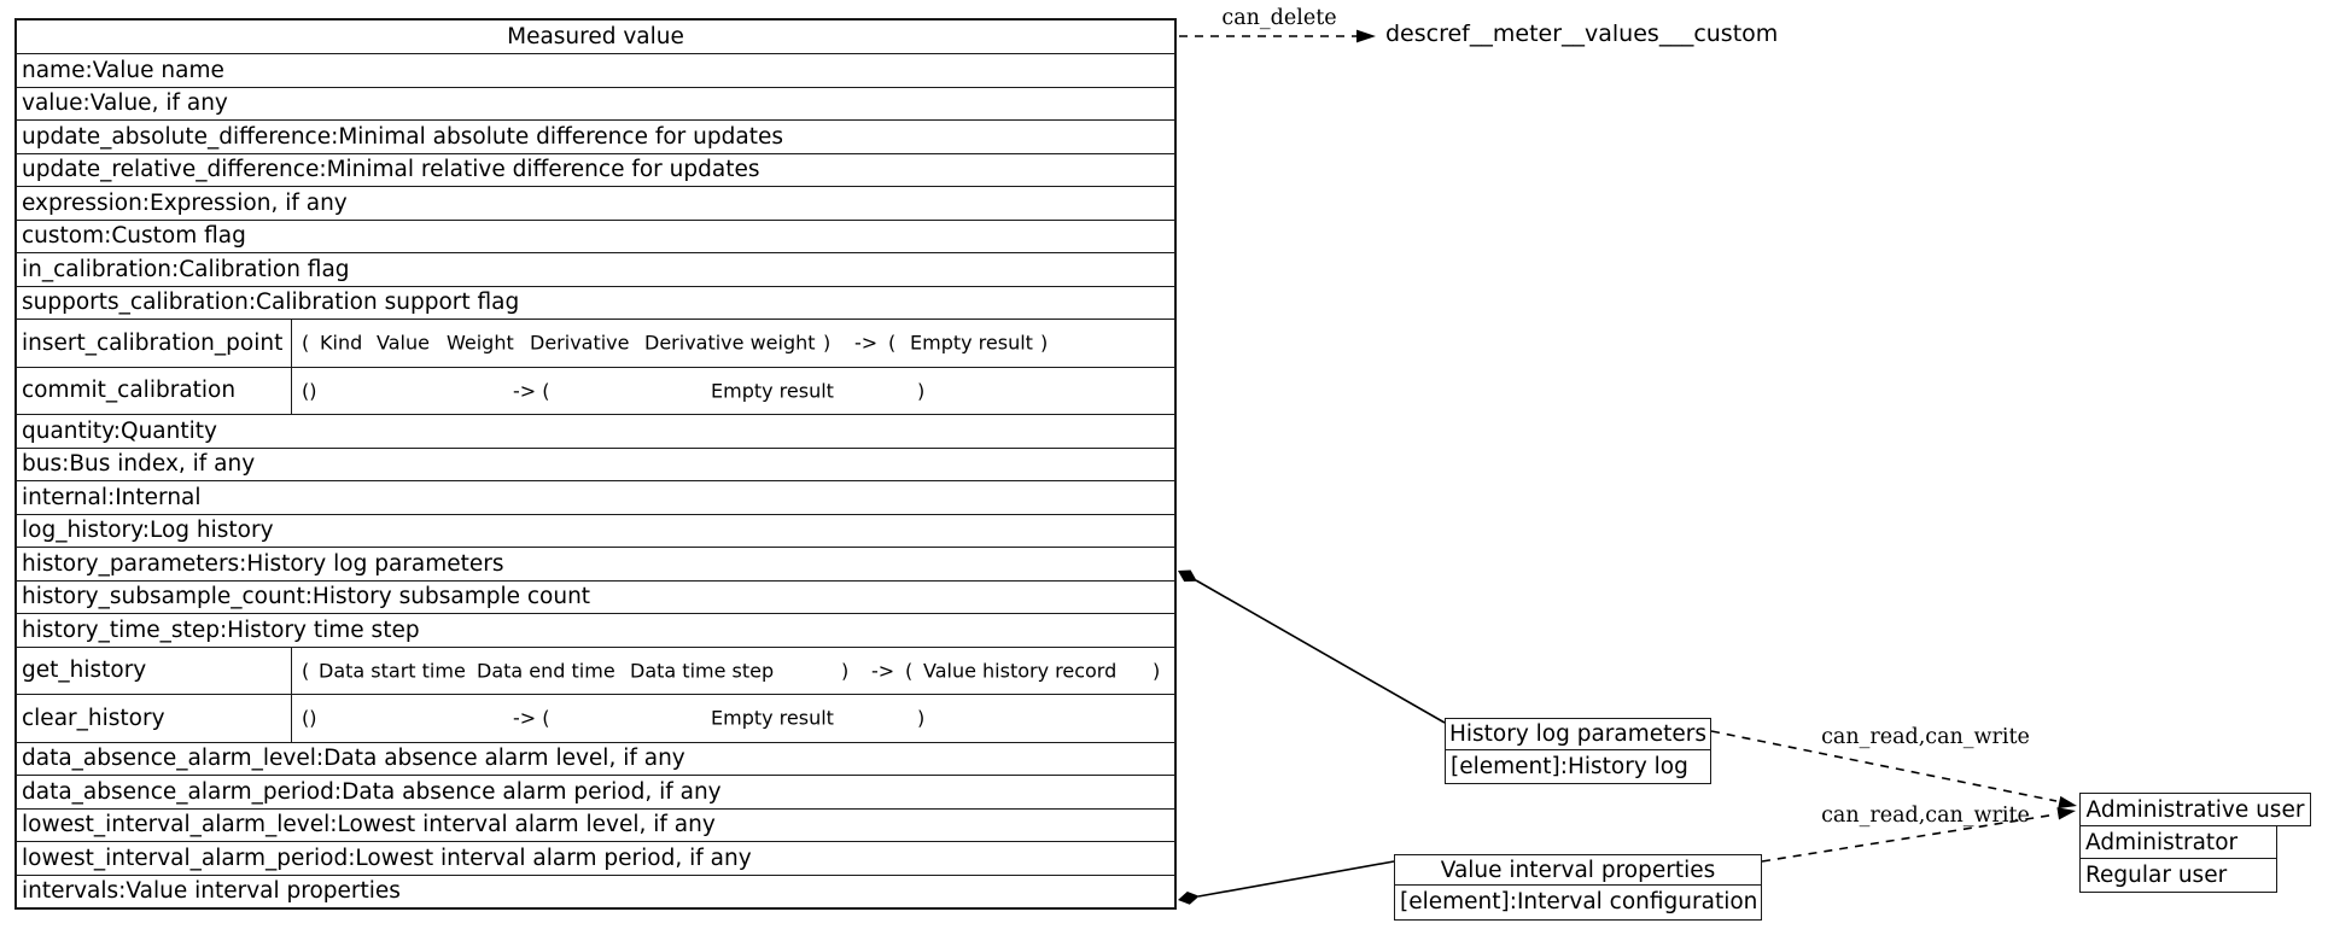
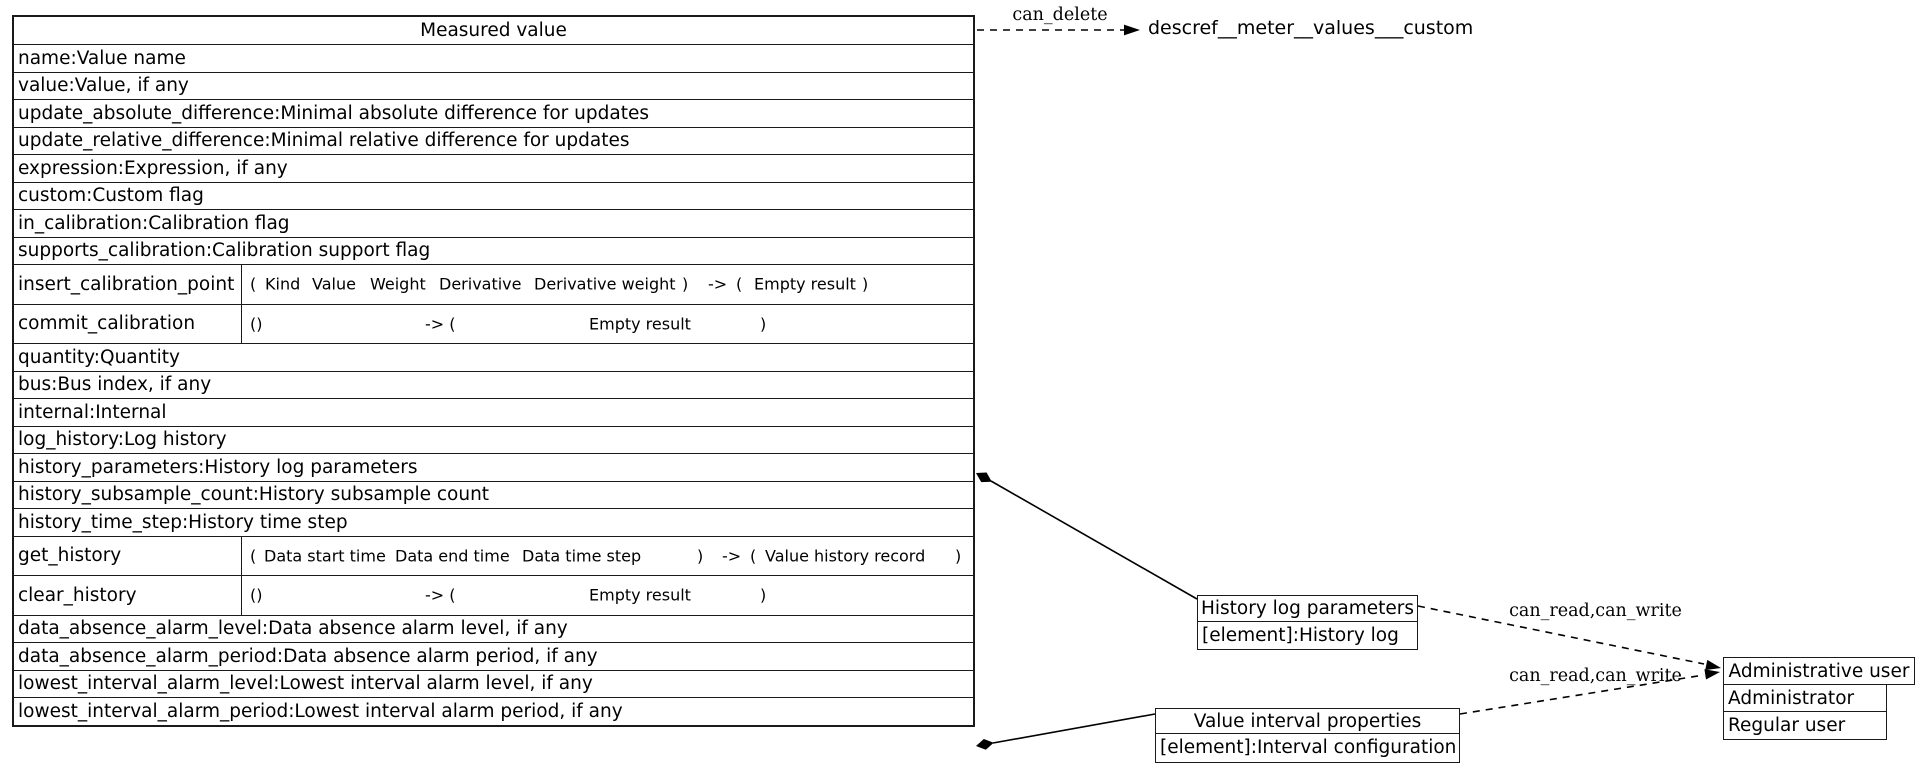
  Measured value
  name:Value name
  value:Value, if any
  update_absolute_difference:Minimal absolute difference for updates
  update_relative_difference:Minimal relative difference for updates
  expression:Expression, if any
  custom:Custom flag
  in_calibration:Calibration flag
  supports_calibration:Calibration support flag
  insert_calibration_point
  (
  Kind
  Value
  Weight
  Derivative
  Derivative weight
  )
  ->
  (
  Empty result
  )
  commit_calibration
  ()
  -> (
  Empty result
  )
  quantity:Quantity
  bus:Bus index, if any
  internal:Internal
  log_history:Log history
  history_parameters:History log parameters
  history_subsample_count:History subsample count
  history_time_step:History time step
  get_history
  (
  Data start time
  Data end time
  Data time step
  )
  ->
  (
  Value history record
  )
  clear_history
  ()
  -> (
  Empty result
  )
  data_absence_alarm_level:Data absence alarm level, if any
  data_absence_alarm_period:Data absence alarm period, if any
  lowest_interval_alarm_level:Lowest interval alarm level, if any
  lowest_interval_alarm_period:Lowest interval alarm period, if any
- intervals:Value interval properties
  can_delete
  descref__meter__values___custom
  History log parameters
  [element]:History log
  can_read,can_write
  can_read,can_write
  Value interval properties
  [element]:Interval configuration
  Administrative user
  Administrator
  Regular user
